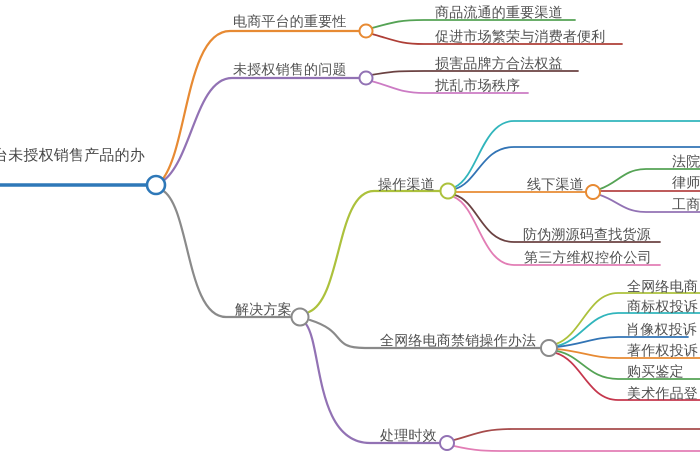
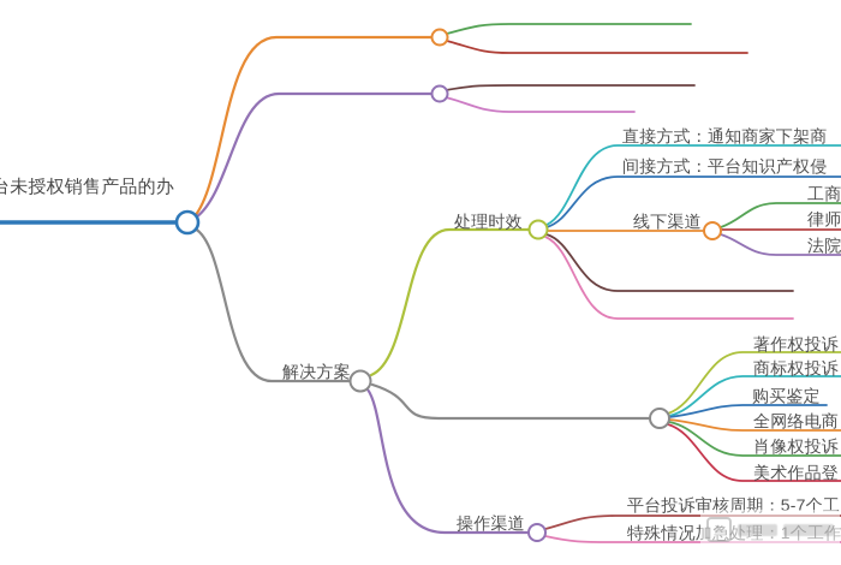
  台未授权销售产品的办
- 电商平台的重要性
- 商品流通的重要渠道
- 促进市场繁荣与消费者便利
- 未授权销售的问题
- 损害品牌方合法权益
- 扰乱市场秩序
  解决方案
- 操作渠道
+ 处理时效
+ 直接方式：通知商家下架商
+ 间接方式：平台知识产权侵
  线下渠道
- 法院
+ 工商
  律师
- 工商
+ 法院
- 防伪溯源码查找货源
- 第三方维权控价公司
- 全网络电商禁销操作办法
- 全网络电商
+ 著作权投诉
  商标权投诉
- 肖像权投诉
+ 购买鉴定
- 著作权投诉
+ 全网络电商
- 购买鉴定
+ 肖像权投诉
  美术作品登
- 处理时效
+ 操作渠道
+ 平台投诉审核周期：5-7个工
+ 特殊情况加急处理：1个工作
+ ✕
